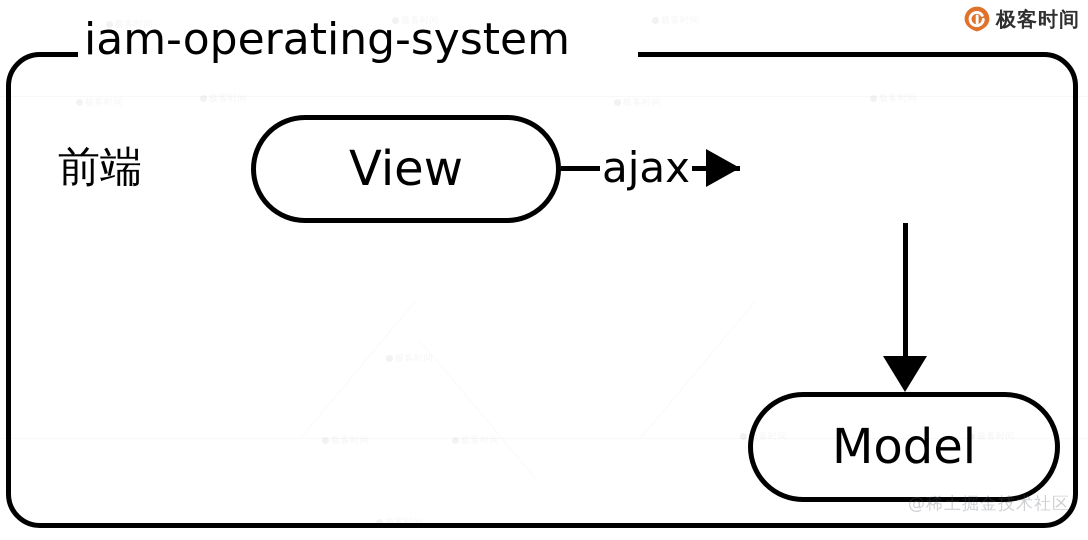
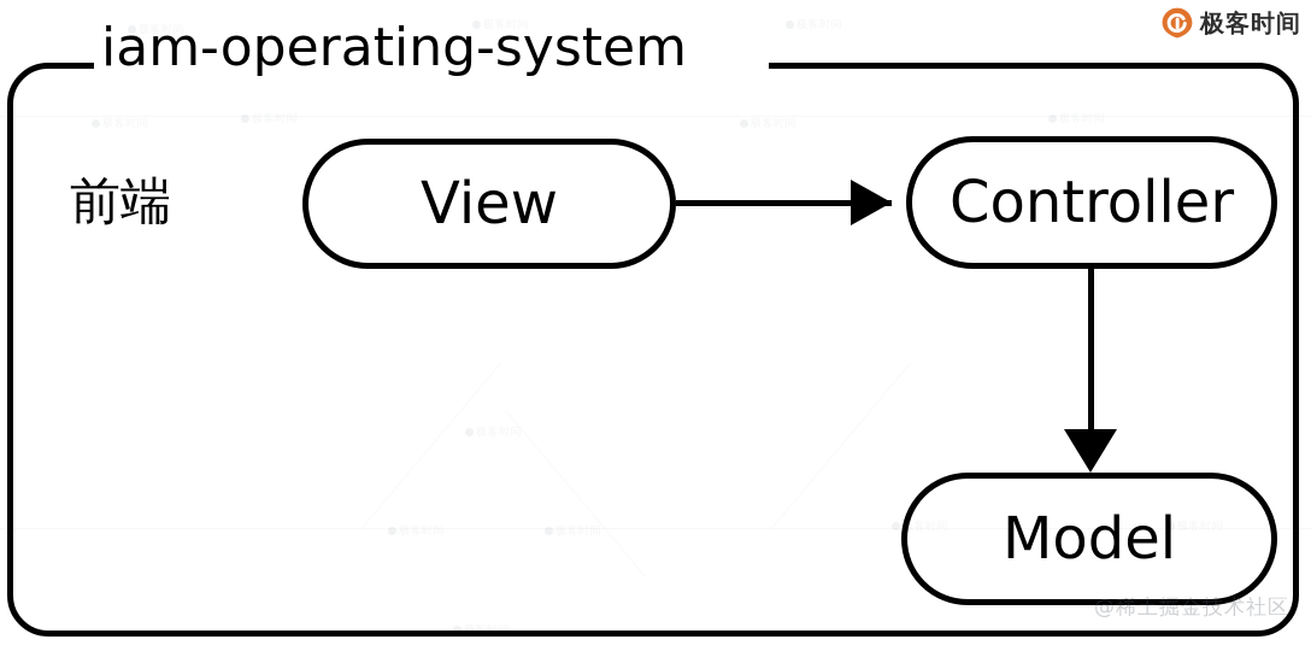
  极客时间
  极客时间
  极客时间
  极客时间
  iam-operating-system
  前端
- ajax
  View
+ Controller
  Model
  @稀土掘金技术社区
